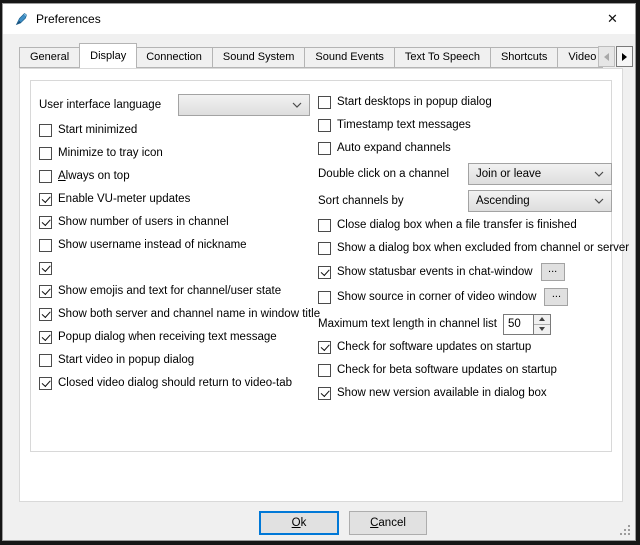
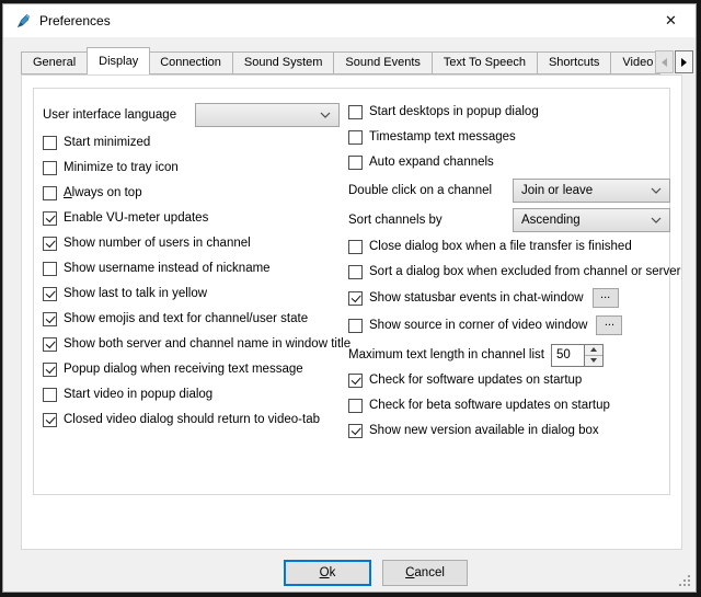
  Preferences
  ✕
  General
  Display
  Connection
  Sound System
  Sound Events
  Text To Speech
  Shortcuts
  Video
  User interface language
  Start minimized
  Minimize to tray icon
  Always on top
  Enable VU-meter updates
  Show number of users in channel
  Show username instead of nickname
+ Show last to talk in yellow
  Show emojis and text for channel/user state
  Show both server and channel name in window title
  Popup dialog when receiving text message
  Start video in popup dialog
  Closed video dialog should return to video-tab
  Start desktops in popup dialog
  Timestamp text messages
  Auto expand channels
  Double click on a channel
  Join or leave
  Sort channels by
  Ascending
  Close dialog box when a file transfer is finished
- Show a dialog box when excluded from channel or server
+ Sort a dialog box when excluded from channel or server
  Show statusbar events in chat-window
  ...
  Show source in corner of video window
  ...
  Maximum text length in channel list
  50
  Check for software updates on startup
  Check for beta software updates on startup
  Show new version available in dialog box
  Ok
  Cancel
